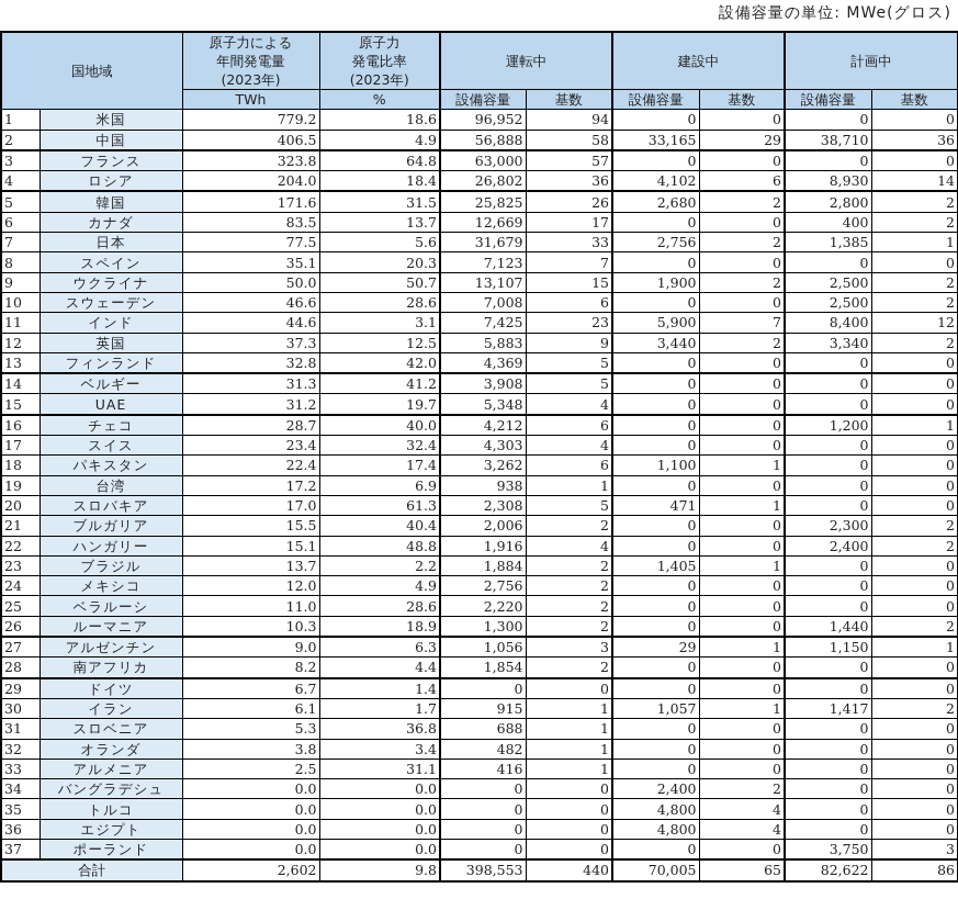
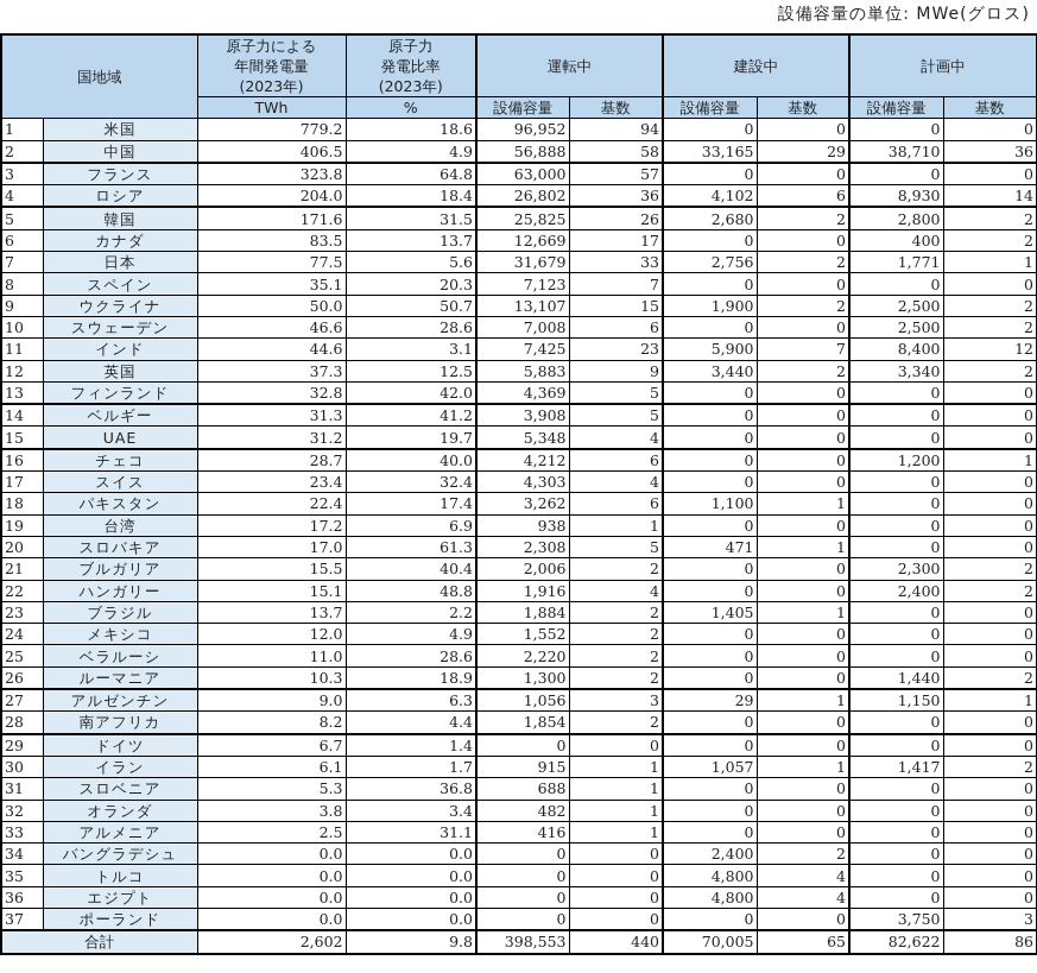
  設備容量の単位: MWe(グロス)
  国地域	原子力による 年間発電量 (2023年)	原子力 発電比率 (2023年)	運転中	建設中	計画中
  TWh	%	設備容量	基数	設備容量	基数	設備容量	基数
  1	米国	779.2	18.6	96,952	94	0	0	0	0
  2	中国	406.5	4.9	56,888	58	33,165	29	38,710	36
  3	フランス	323.8	64.8	63,000	57	0	0	0	0
  4	ロシア	204.0	18.4	26,802	36	4,102	6	8,930	14
  5	韓国	171.6	31.5	25,825	26	2,680	2	2,800	2
  6	カナダ	83.5	13.7	12,669	17	0	0	400	2
- 7	日本	77.5	5.6	31,679	33	2,756	2	1,385	1
+ 7	日本	77.5	5.6	31,679	33	2,756	2	1,771	1
  8	スペイン	35.1	20.3	7,123	7	0	0	0	0
  9	ウクライナ	50.0	50.7	13,107	15	1,900	2	2,500	2
  10	スウェーデン	46.6	28.6	7,008	6	0	0	2,500	2
  11	インド	44.6	3.1	7,425	23	5,900	7	8,400	12
  12	英国	37.3	12.5	5,883	9	3,440	2	3,340	2
  13	フィンランド	32.8	42.0	4,369	5	0	0	0	0
  14	ベルギー	31.3	41.2	3,908	5	0	0	0	0
  15	UAE	31.2	19.7	5,348	4	0	0	0	0
  16	チェコ	28.7	40.0	4,212	6	0	0	1,200	1
  17	スイス	23.4	32.4	4,303	4	0	0	0	0
  18	パキスタン	22.4	17.4	3,262	6	1,100	1	0	0
  19	台湾	17.2	6.9	938	1	0	0	0	0
  20	スロバキア	17.0	61.3	2,308	5	471	1	0	0
  21	ブルガリア	15.5	40.4	2,006	2	0	0	2,300	2
  22	ハンガリー	15.1	48.8	1,916	4	0	0	2,400	2
  23	ブラジル	13.7	2.2	1,884	2	1,405	1	0	0
- 24	メキシコ	12.0	4.9	2,756	2	0	0	0	0
+ 24	メキシコ	12.0	4.9	1,552	2	0	0	0	0
  25	ベラルーシ	11.0	28.6	2,220	2	0	0	0	0
  26	ルーマニア	10.3	18.9	1,300	2	0	0	1,440	2
  27	アルゼンチン	9.0	6.3	1,056	3	29	1	1,150	1
  28	南アフリカ	8.2	4.4	1,854	2	0	0	0	0
  29	ドイツ	6.7	1.4	0	0	0	0	0	0
  30	イラン	6.1	1.7	915	1	1,057	1	1,417	2
  31	スロベニア	5.3	36.8	688	1	0	0	0	0
  32	オランダ	3.8	3.4	482	1	0	0	0	0
  33	アルメニア	2.5	31.1	416	1	0	0	0	0
  34	バングラデシュ	0.0	0.0	0	0	2,400	2	0	0
  35	トルコ	0.0	0.0	0	0	4,800	4	0	0
  36	エジプト	0.0	0.0	0	0	4,800	4	0	0
  37	ポーランド	0.0	0.0	0	0	0	0	3,750	3
  合計	2,602	9.8	398,553	440	70,005	65	82,622	86
